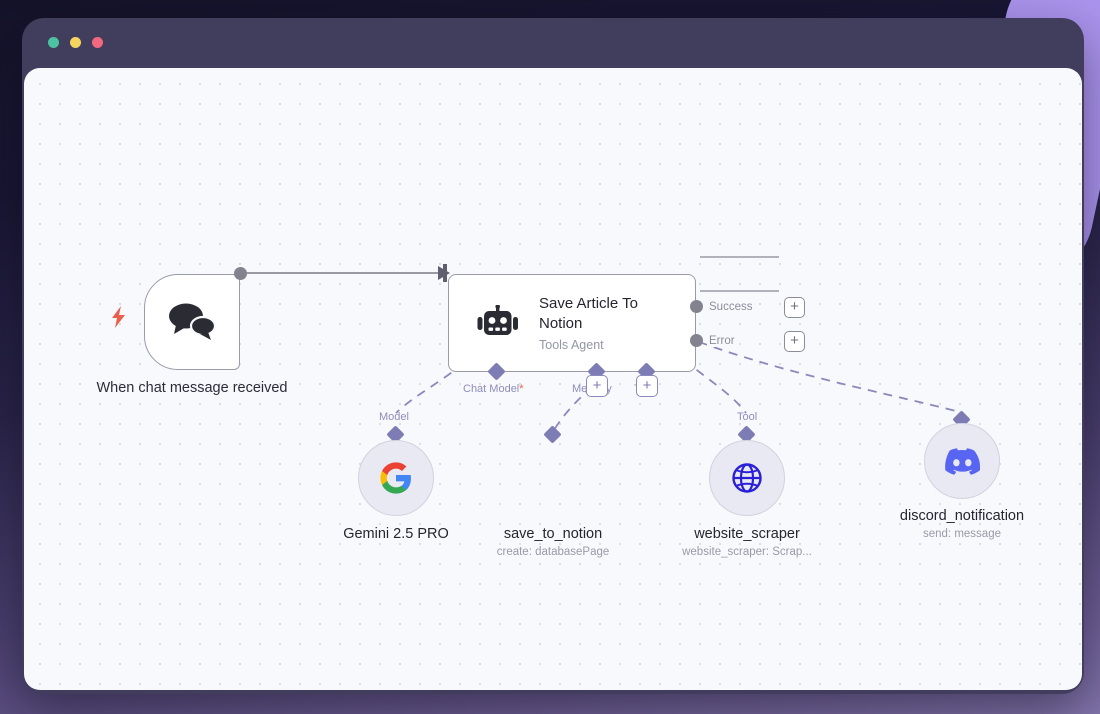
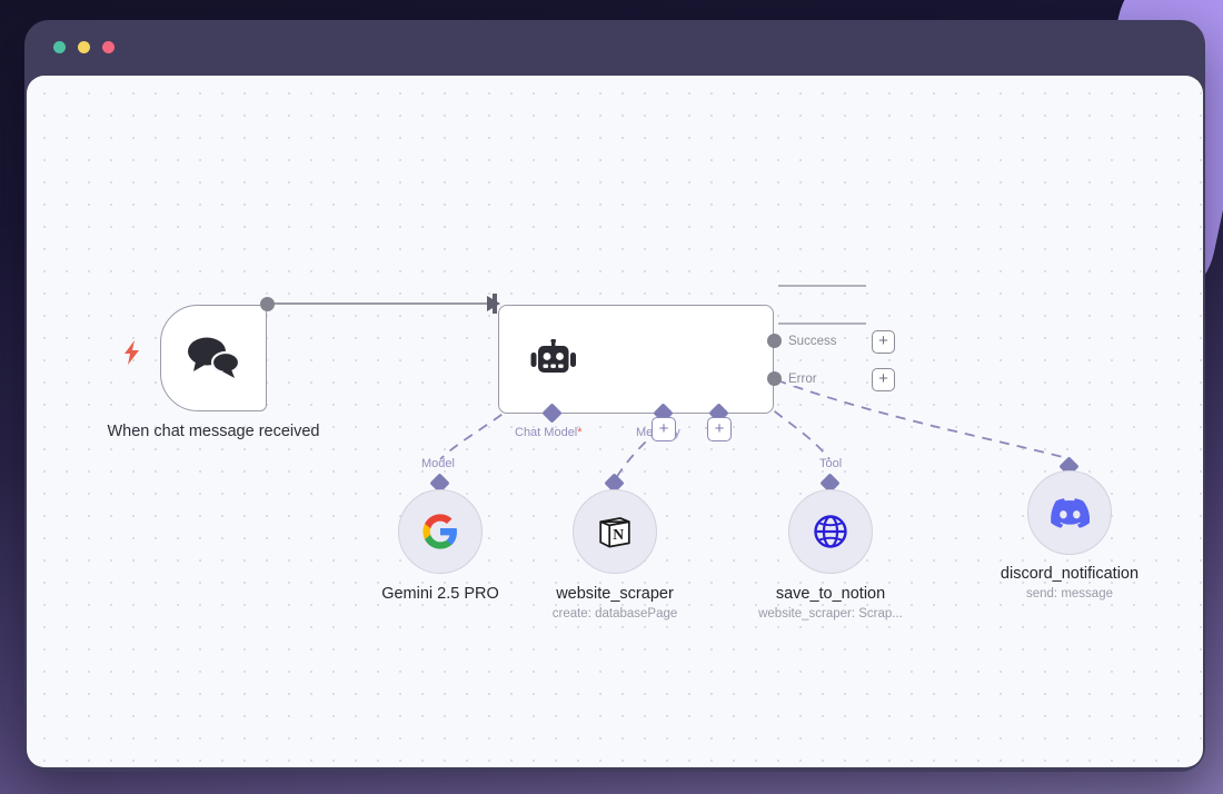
  When chat message received
- Save Article To Notion
- Tools Agent
  Success
  +
  Error
  +
  Chat Model*
  +
  +
  Model
  Gemini 2.5 PRO
+ N
- save_to_notion
+ website_scraper
  create: databasePage
  Tool
- website_scraper
+ save_to_notion
  website_scraper: Scrap...
  discord_notification
  send: message
